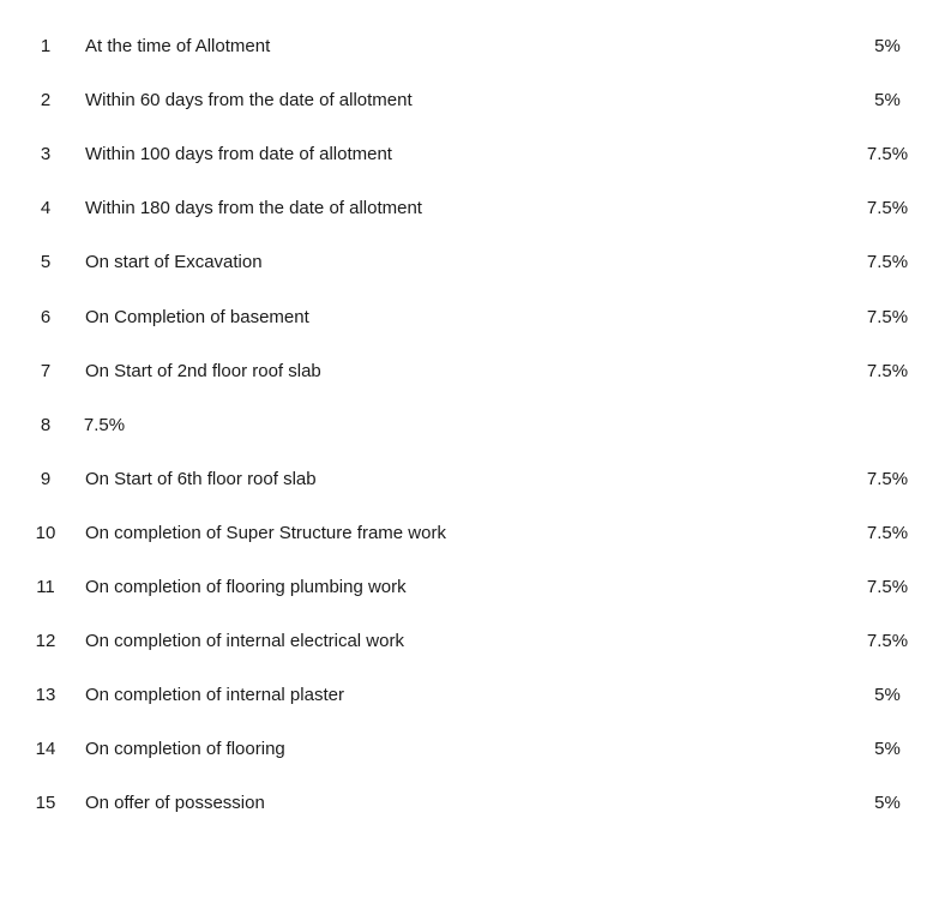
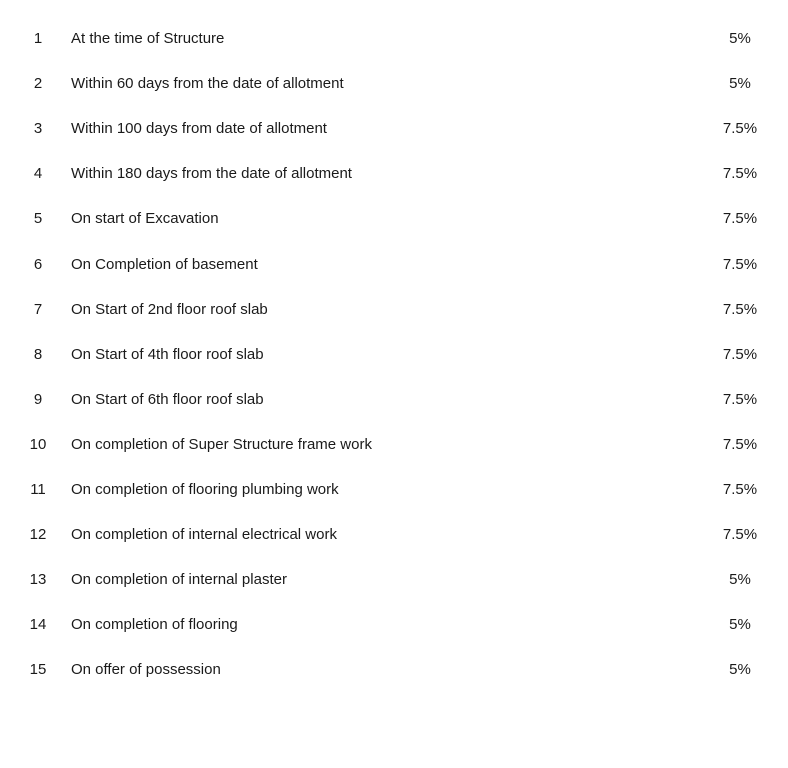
  1
- At the time of Allotment
+ At the time of Structure
  5%
  2
  Within 60 days from the date of allotment
  5%
  3
  Within 100 days from date of allotment
  7.5%
  4
  Within 180 days from the date of allotment
  7.5%
  5
  On start of Excavation
  7.5%
  6
  On Completion of basement
  7.5%
  7
  On Start of 2nd floor roof slab
  7.5%
  8
+ On Start of 4th floor roof slab
  7.5%
  9
  On Start of 6th floor roof slab
  7.5%
  10
  On completion of Super Structure frame work
  7.5%
  11
  On completion of flooring plumbing work
  7.5%
  12
  On completion of internal electrical work
  7.5%
  13
  On completion of internal plaster
  5%
  14
  On completion of flooring
  5%
  15
  On offer of possession
  5%
